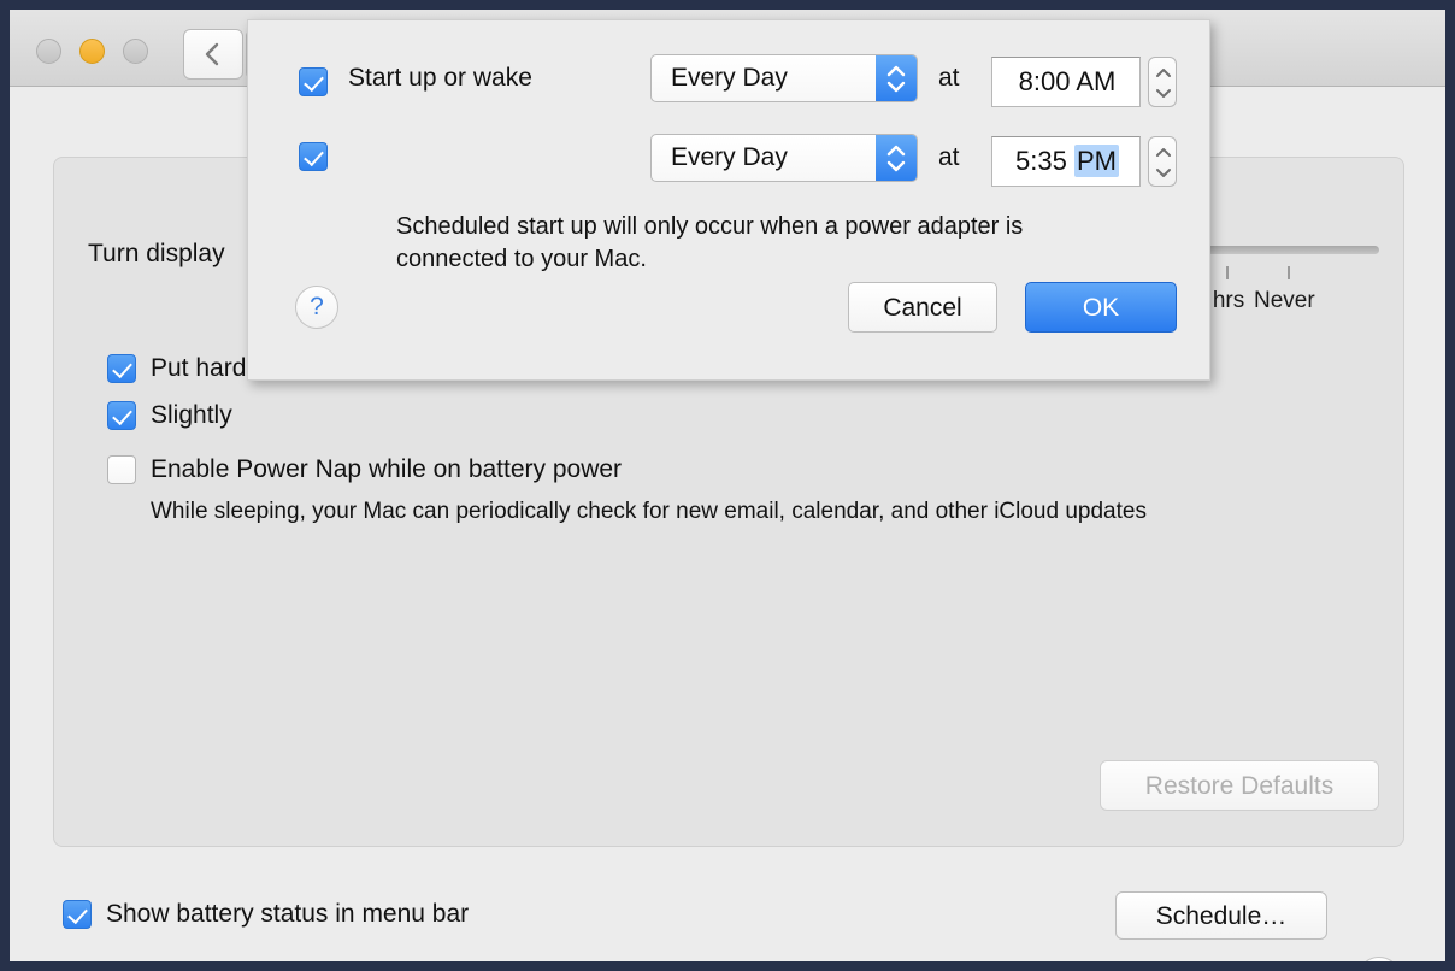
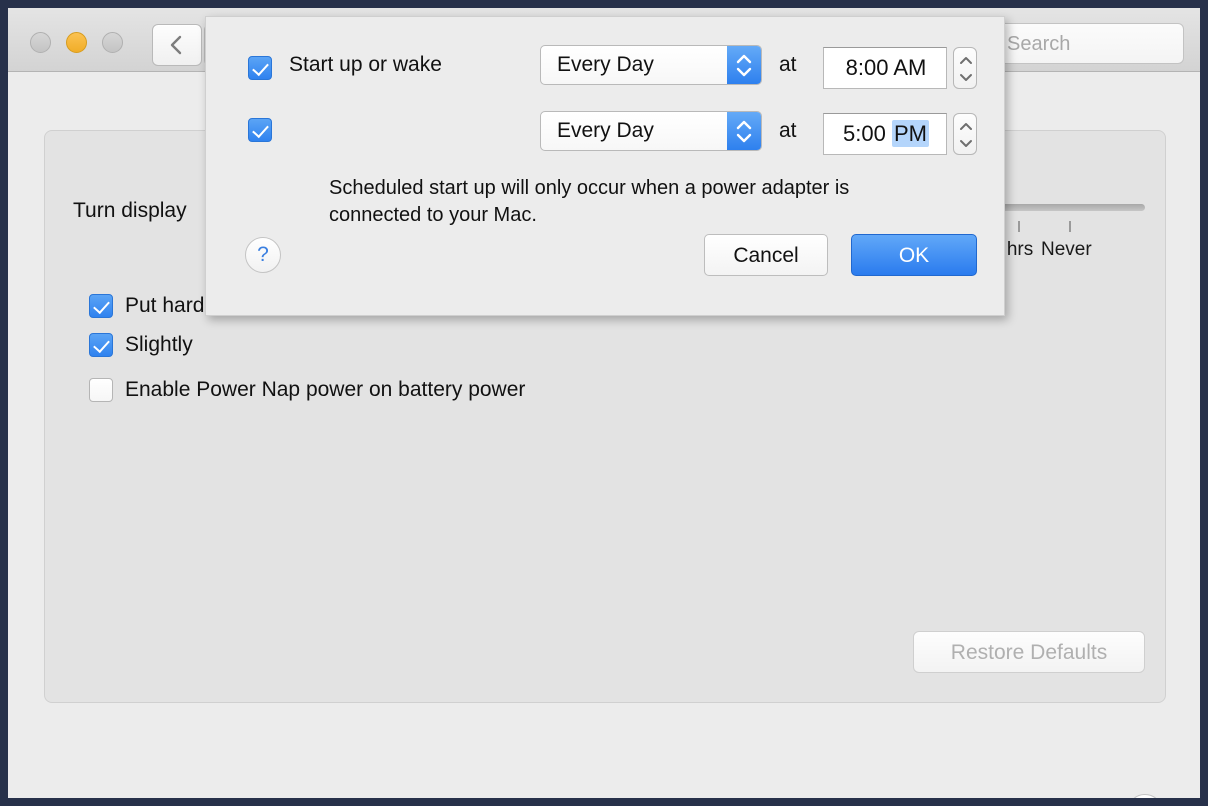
+ Search
  Turn display
  hrs
  Never
  Put hard
  Slightly
- Enable Power Nap while on battery power
+ Enable Power Nap power on battery power
- While sleeping, your Mac can periodically check for new email, calendar, and other iCloud updates
  Restore Defaults
- Show battery status in menu bar
- Schedule…
  Start up or wake
  Every Day
  at
  8:00 AM
  Every Day
  at
- 5:35 PM
+ 5:00 PM
  Scheduled start up will only occur when a power adapter is connected to your Mac.
  ?
  Cancel
  OK
